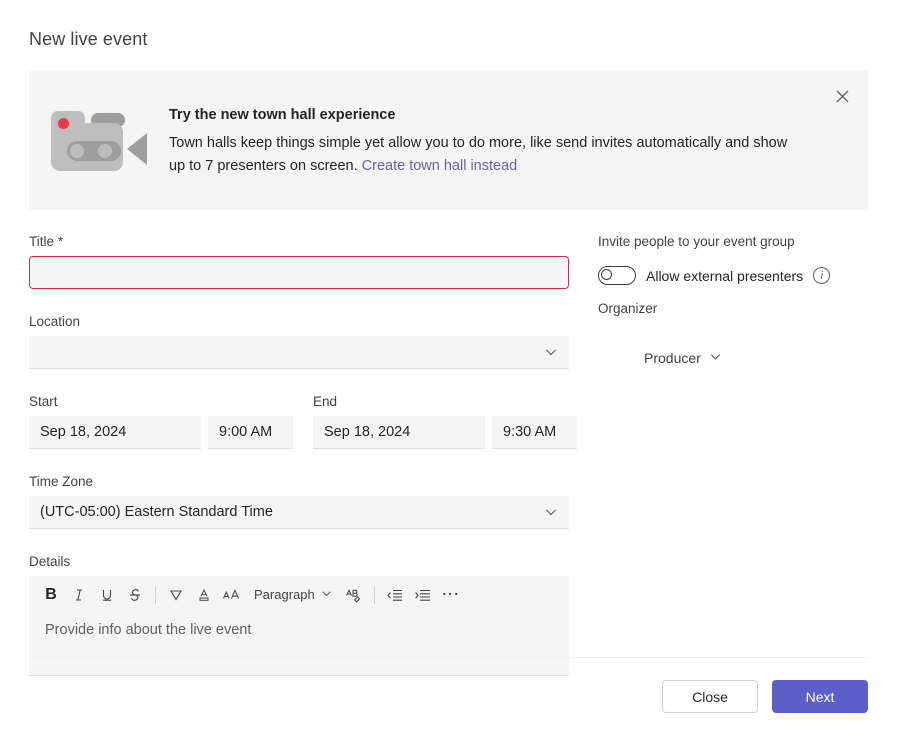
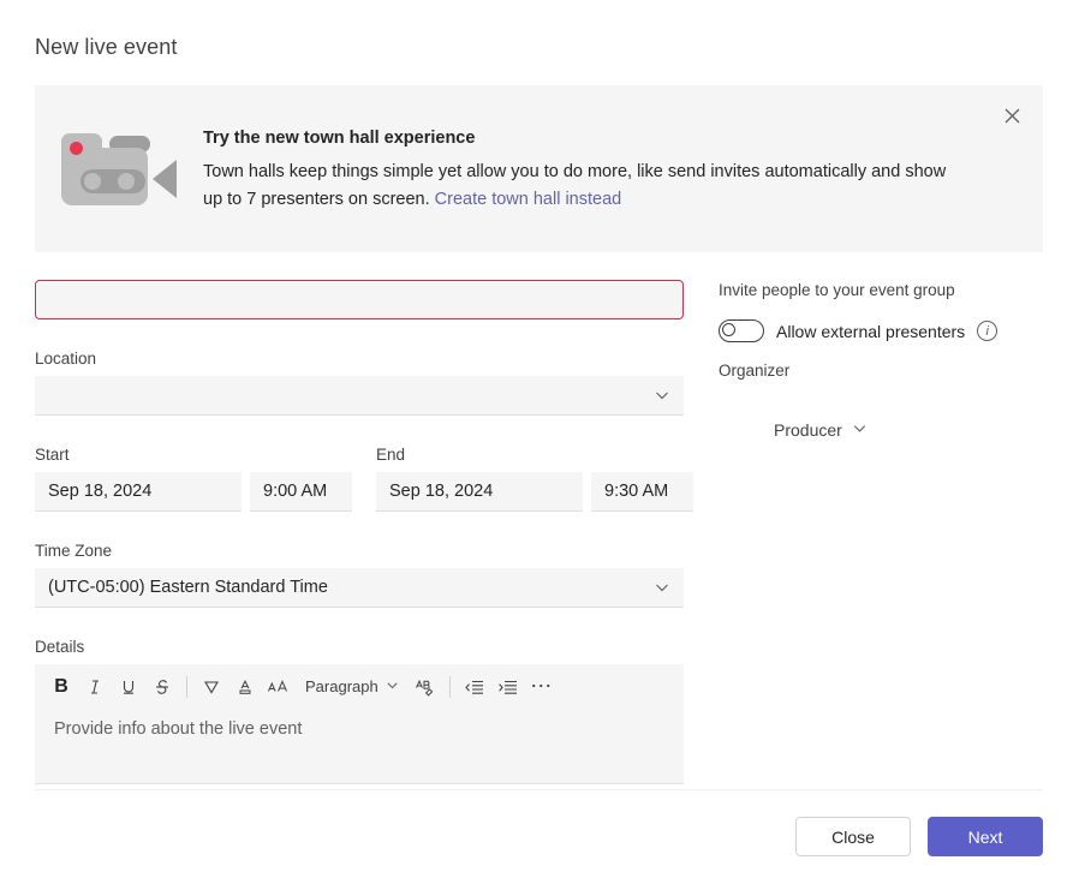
  New live event
  Try the new town hall experience
  Town halls keep things simple yet allow you to do more, like send invites automatically and show up to 7 presenters on screen. Create town hall instead
- Title *
  Location
  Start
  Sep 18, 2024
  9:00 AM
  End
  Sep 18, 2024
  9:30 AM
  Time Zone
  (UTC-05:00) Eastern Standard Time
  Details
  B
  Paragraph
  ⋯
  Provide info about the live event
  Invite people to your event group
  Allow external presenters
  i
  Organizer
  Producer
  Close
  Next
